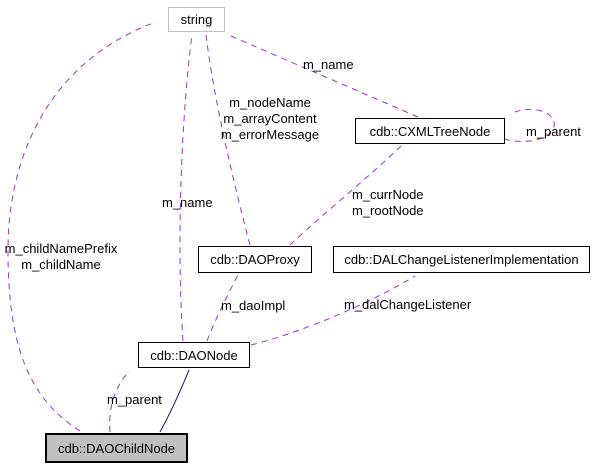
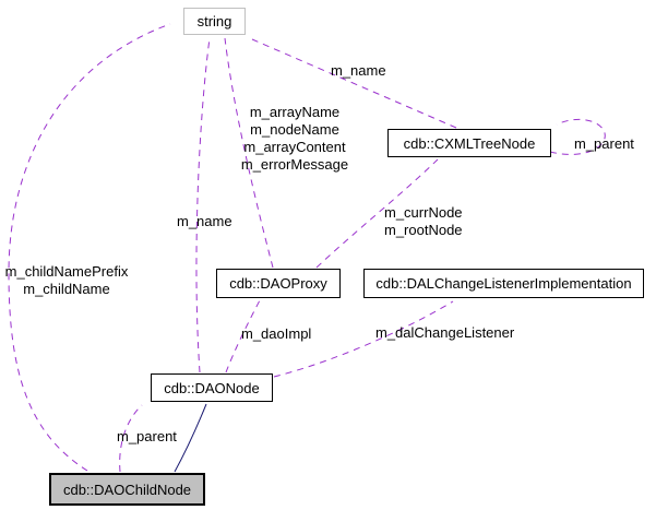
  string
  cdb::CXMLTreeNode
  cdb::DAOProxy
  cdb::DALChangeListenerImplementation
  cdb::DAONode
  cdb::DAOChildNode
  m_name
+ m_arrayName
  m_nodeName
  m_arrayContent
  m_errorMessage
  m_parent
  m_currNode
  m_rootNode
  m_name
  m_childNamePrefix
  m_childName
  m_daoImpl
  m_dalChangeListener
  m_parent
